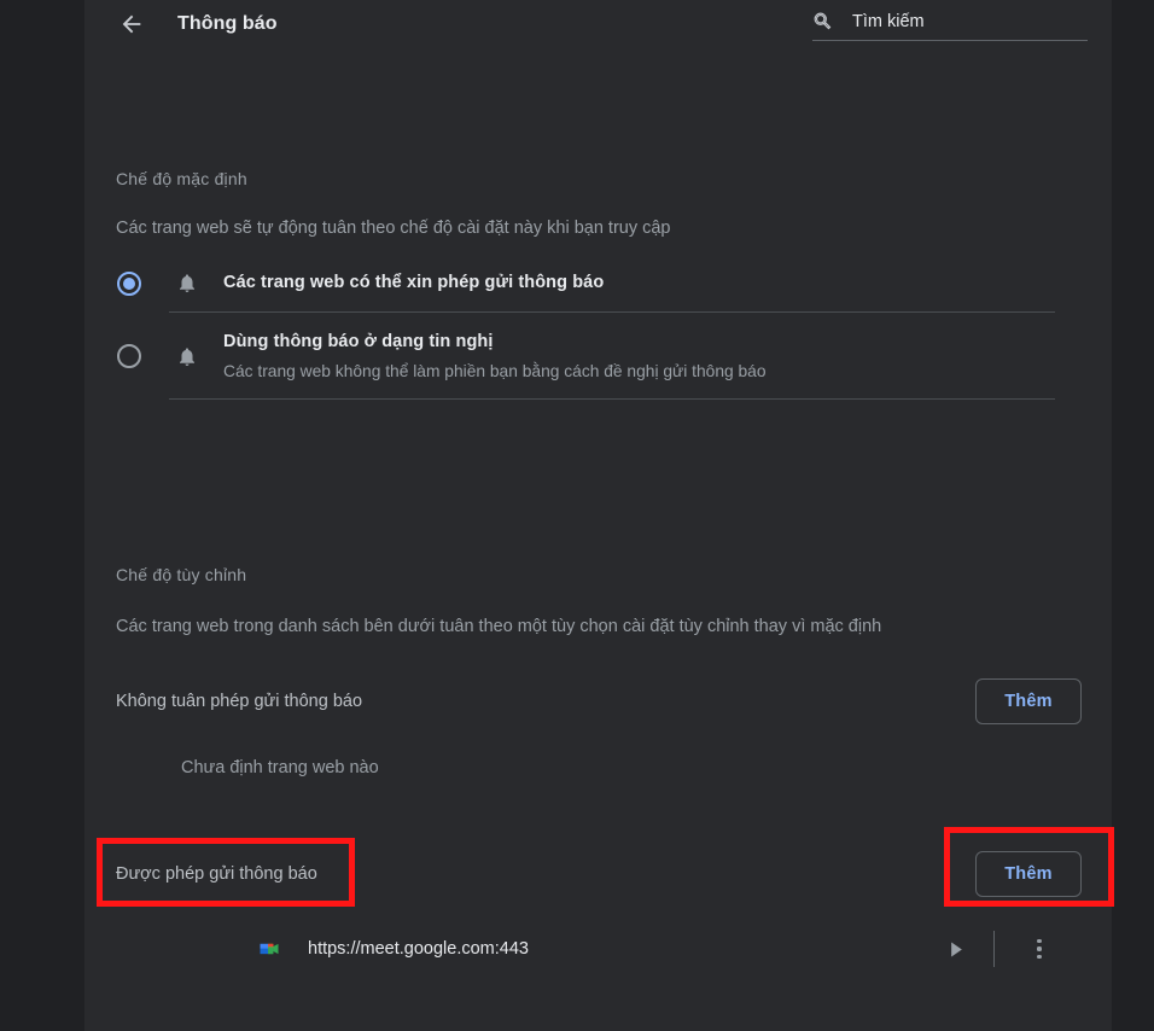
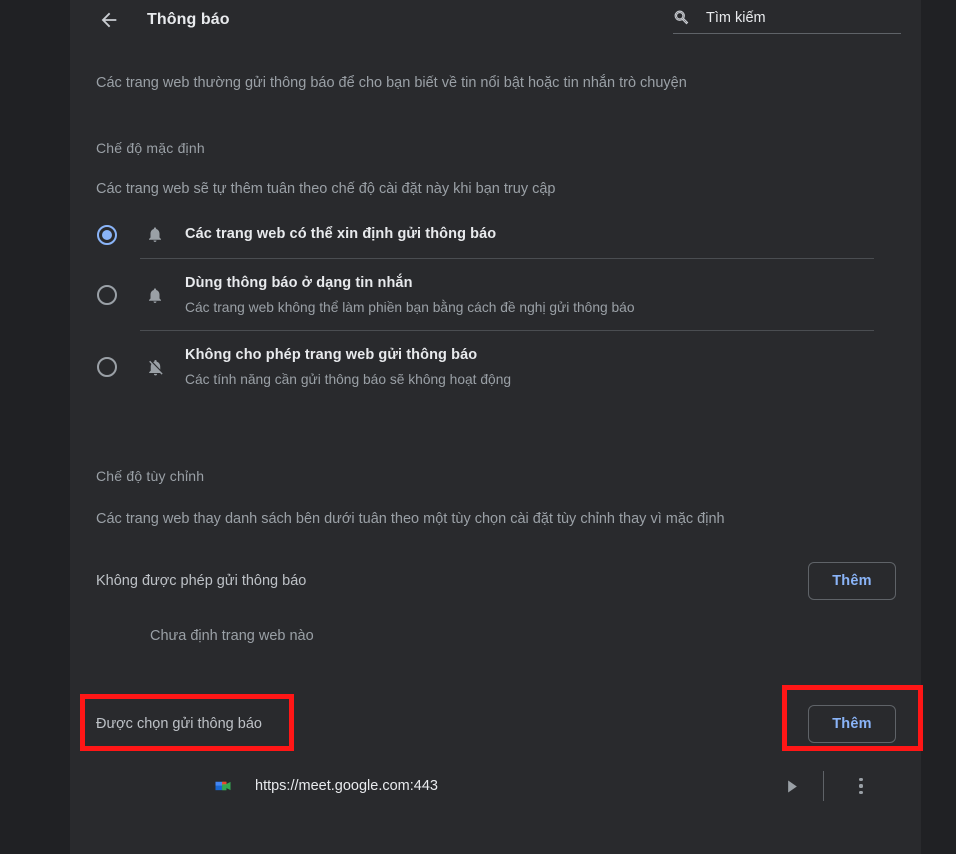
  Thông báo
  Tìm kiếm
+ Các trang web thường gửi thông báo để cho bạn biết về tin nổi bật hoặc tin nhắn trò chuyện
  Chế độ mặc định
- Các trang web sẽ tự động tuân theo chế độ cài đặt này khi bạn truy cập
+ Các trang web sẽ tự thêm tuân theo chế độ cài đặt này khi bạn truy cập
- Các trang web có thể xin phép gửi thông báo
+ Các trang web có thể xin định gửi thông báo
- Dùng thông báo ở dạng tin nghị
+ Dùng thông báo ở dạng tin nhắn
  Các trang web không thể làm phiền bạn bằng cách đề nghị gửi thông báo
+ Không cho phép trang web gửi thông báo
+ Các tính năng cần gửi thông báo sẽ không hoạt động
  Chế độ tùy chỉnh
- Các trang web trong danh sách bên dưới tuân theo một tùy chọn cài đặt tùy chỉnh thay vì mặc định
+ Các trang web thay danh sách bên dưới tuân theo một tùy chọn cài đặt tùy chỉnh thay vì mặc định
- Không tuân phép gửi thông báo
+ Không được phép gửi thông báo
  Thêm
  Chưa định trang web nào
- Được phép gửi thông báo
+ Được chọn gửi thông báo
  Thêm
  https://meet.google.com:443
